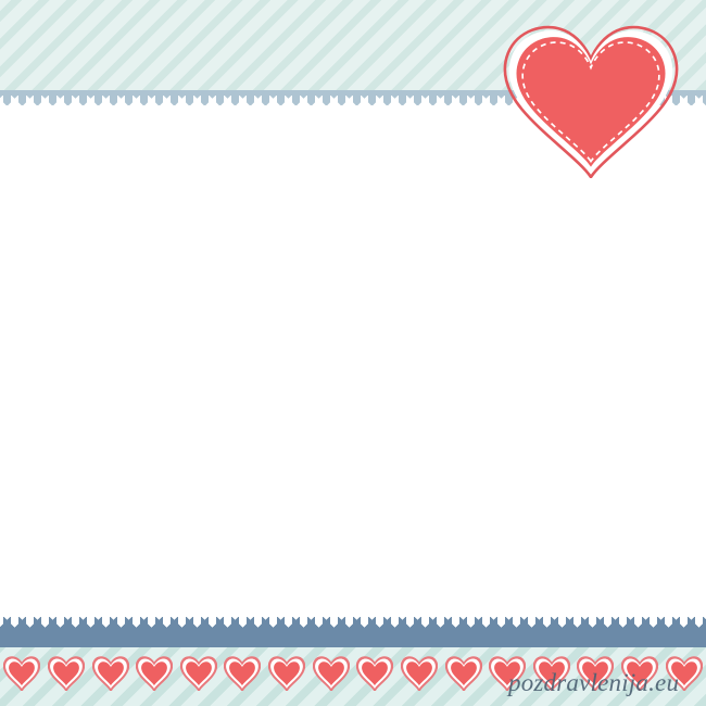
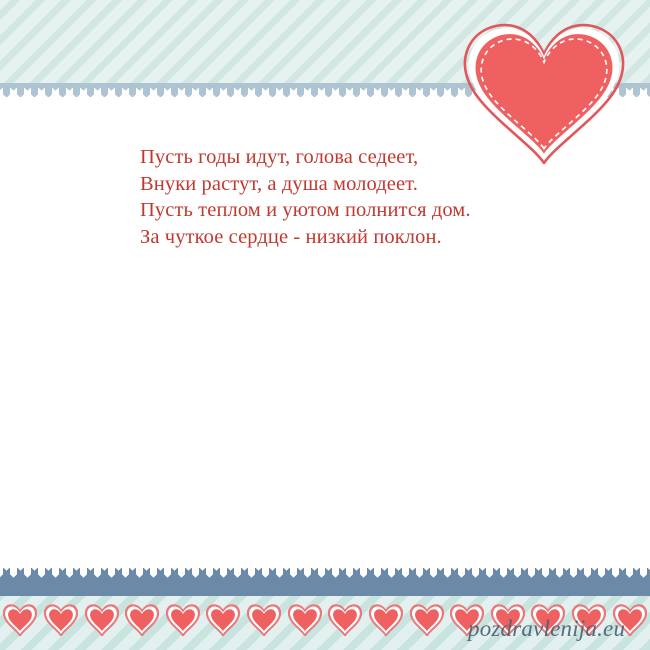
+ Пусть годы идут, голова седеет,
+ Внуки растут, а душа молодеет.
+ Пусть теплом и уютом полнится дом.
+ За чуткое сердце - низкий поклон.
  pozdravlenija.eu
